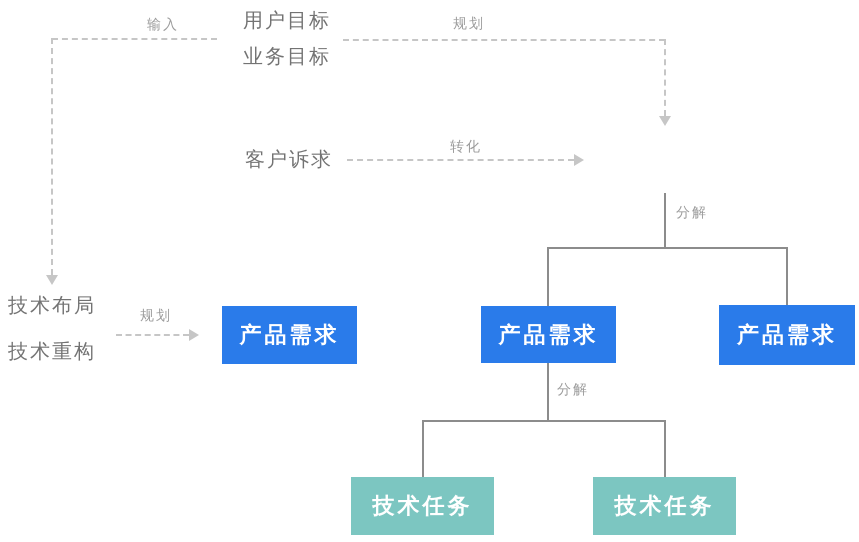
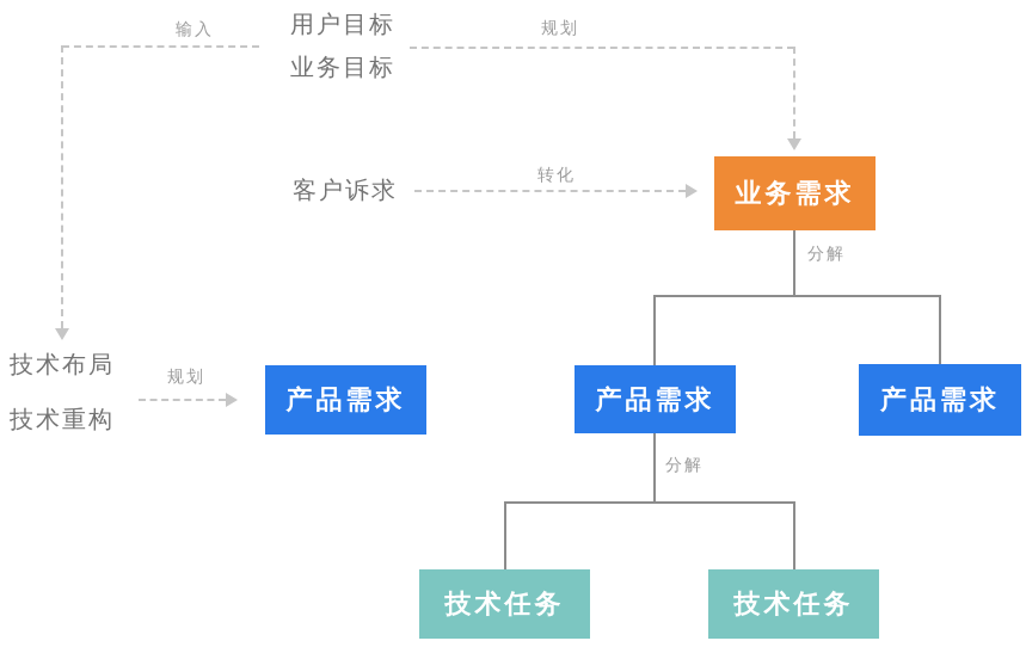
  用户目标
  业务目标
  客户诉求
  技术布局
  技术重构
  输入
  规划
  转化
  规划
  分解
  分解
+ 业务需求
  产品需求
  产品需求
  产品需求
  技术任务
  技术任务
